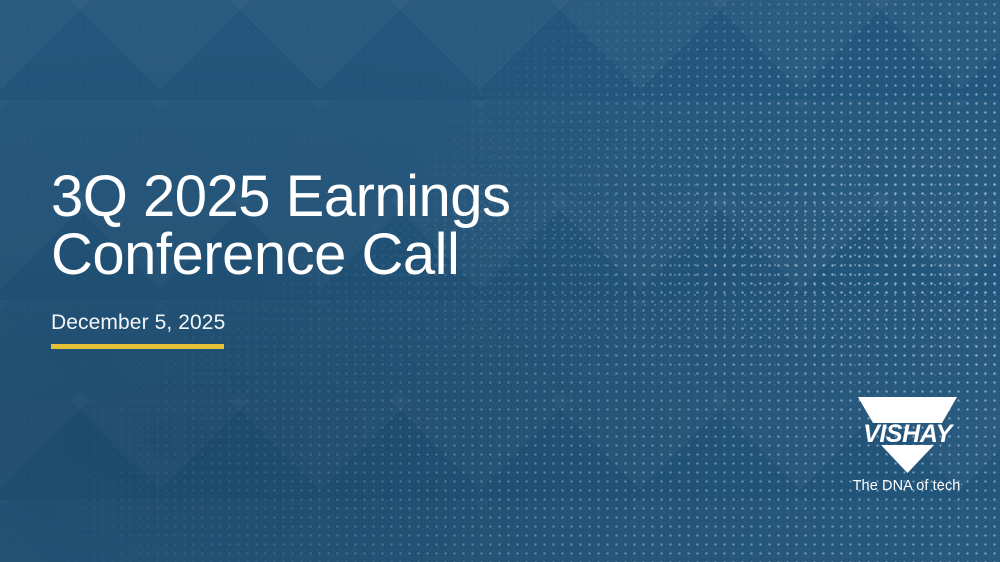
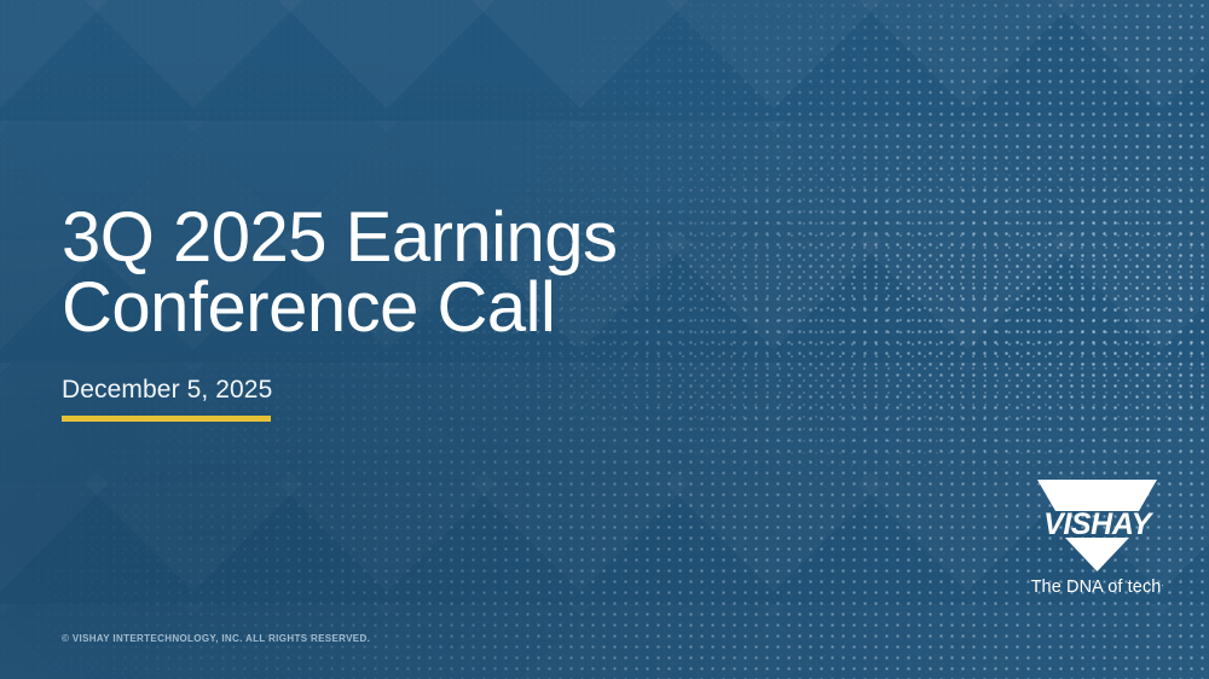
  3Q 2025 Earnings
  Conference Call
  December 5, 2025
+ © VISHAY INTERTECHNOLOGY, INC. ALL RIGHTS RESERVED.
  VISHAY
  The DNA of tech
